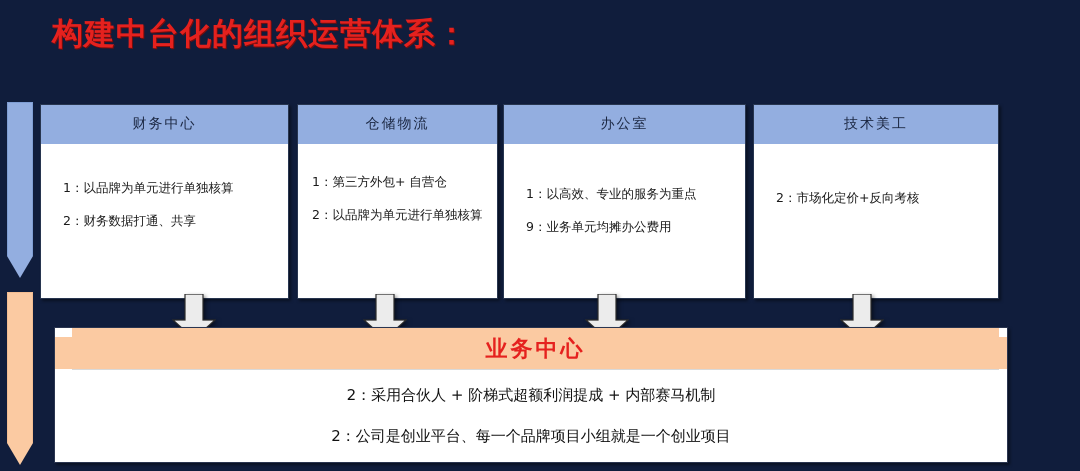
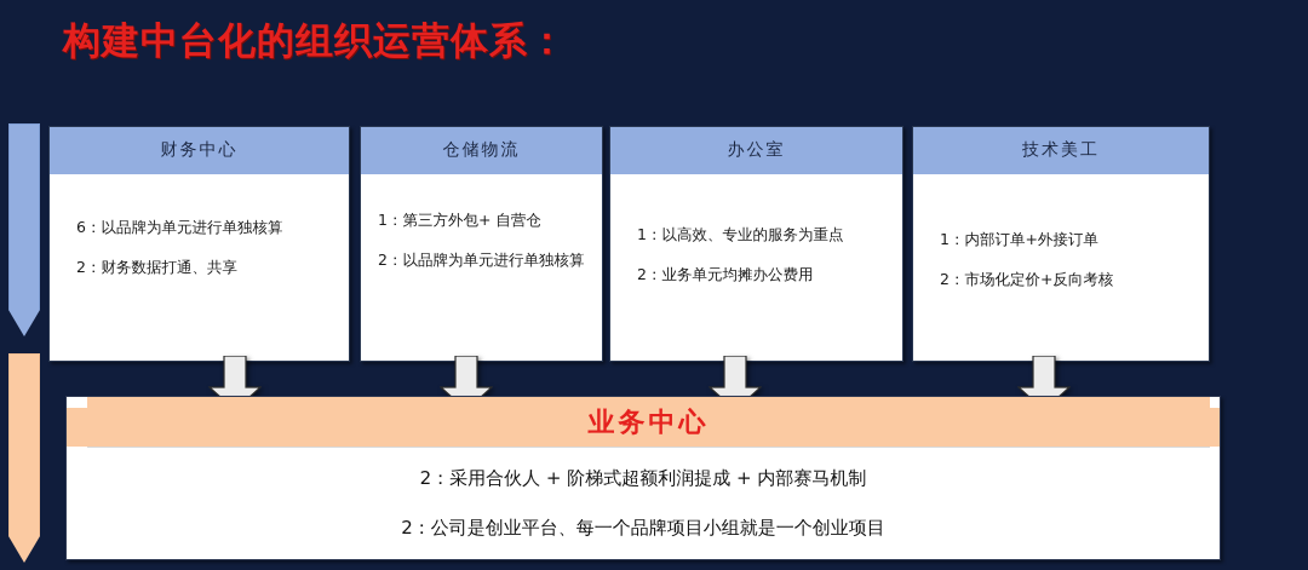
  构建中台化的组织运营体系：
  财务中心
- 1：以品牌为单元进行单独核算
+ 6：以品牌为单元进行单独核算
  2：财务数据打通、共享
  仓储物流
  1：第三方外包+ 自营仓
  2：以品牌为单元进行单独核算
  办公室
  1：以高效、专业的服务为重点
- 9：业务单元均摊办公费用
+ 2：业务单元均摊办公费用
  技术美工
+ 1：内部订单+外接订单
  2：市场化定价+反向考核
  业务中心
  2：采用合伙人 + 阶梯式超额利润提成 + 内部赛马机制
  2：公司是创业平台、每一个品牌项目小组就是一个创业项目
